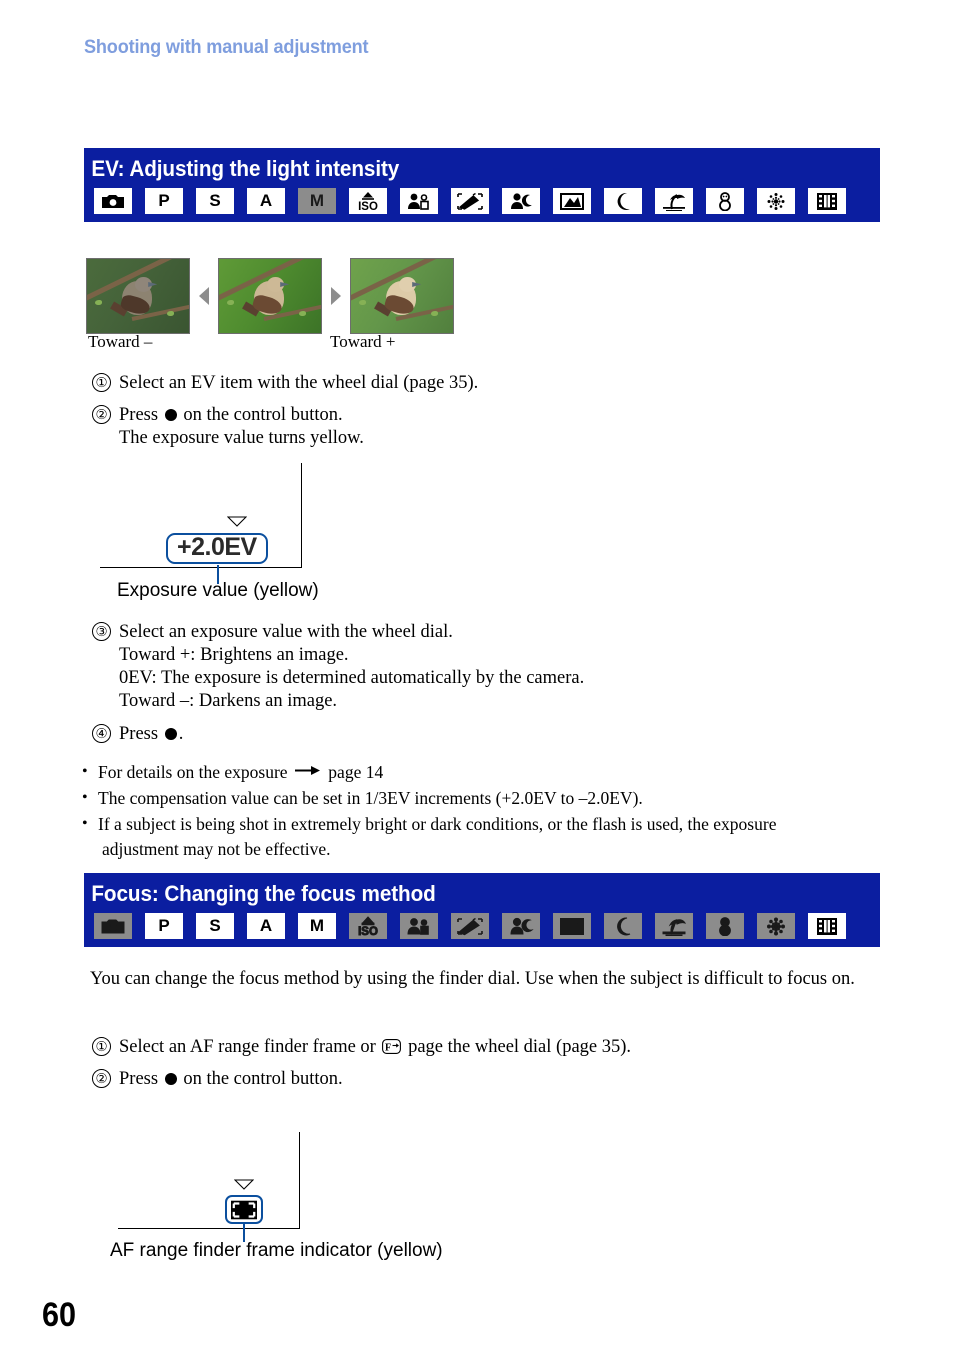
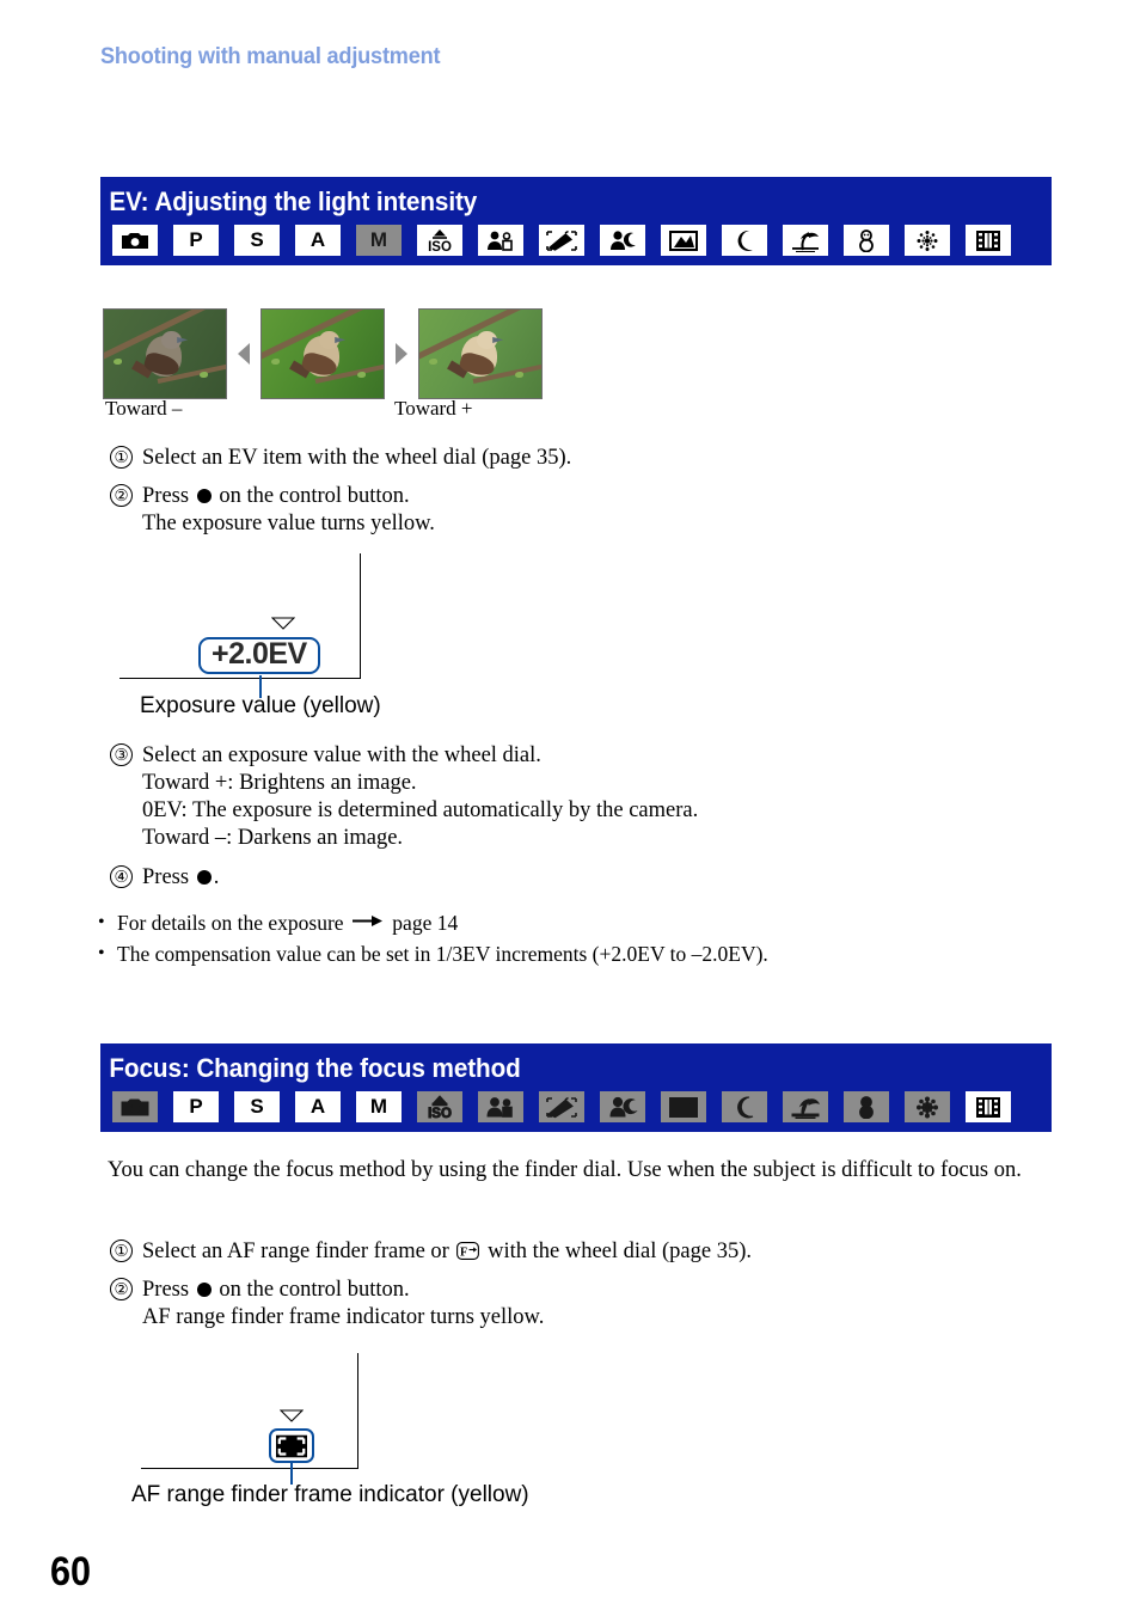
  Shooting with manual adjustment
  EV: Adjusting the light intensity
  P
  S
  A
  M
  ISO
  Toward –
  Toward +
  ① Select an EV item with the wheel dial (page 35).
  ② Press on the control button.
  The exposure value turns yellow.
  +2.0EV
  Exposure value (yellow)
  ③ Select an exposure value with the wheel dial.
  Toward +: Brightens an image.
  0EV: The exposure is determined automatically by the camera.
  Toward –: Darkens an image.
  ④ Press .
  For details on the exposure page 14
  The compensation value can be set in 1/3EV increments (+2.0EV to –2.0EV).
- If a subject is being shot in extremely bright or dark conditions, or the flash is used, the exposure
- adjustment may not be effective.
  Focus: Changing the focus method
  P
  S
  A
  M
  ISO
  You can change the focus method by using the finder dial. Use when the subject is difficult to focus on.
  ① Select an AF range finder frame or
  F
- page the wheel dial (page 35).
+ with the wheel dial (page 35).
  ② Press on the control button.
+ AF range finder frame indicator turns yellow.
  AF range finder frame indicator (yellow)
  60
